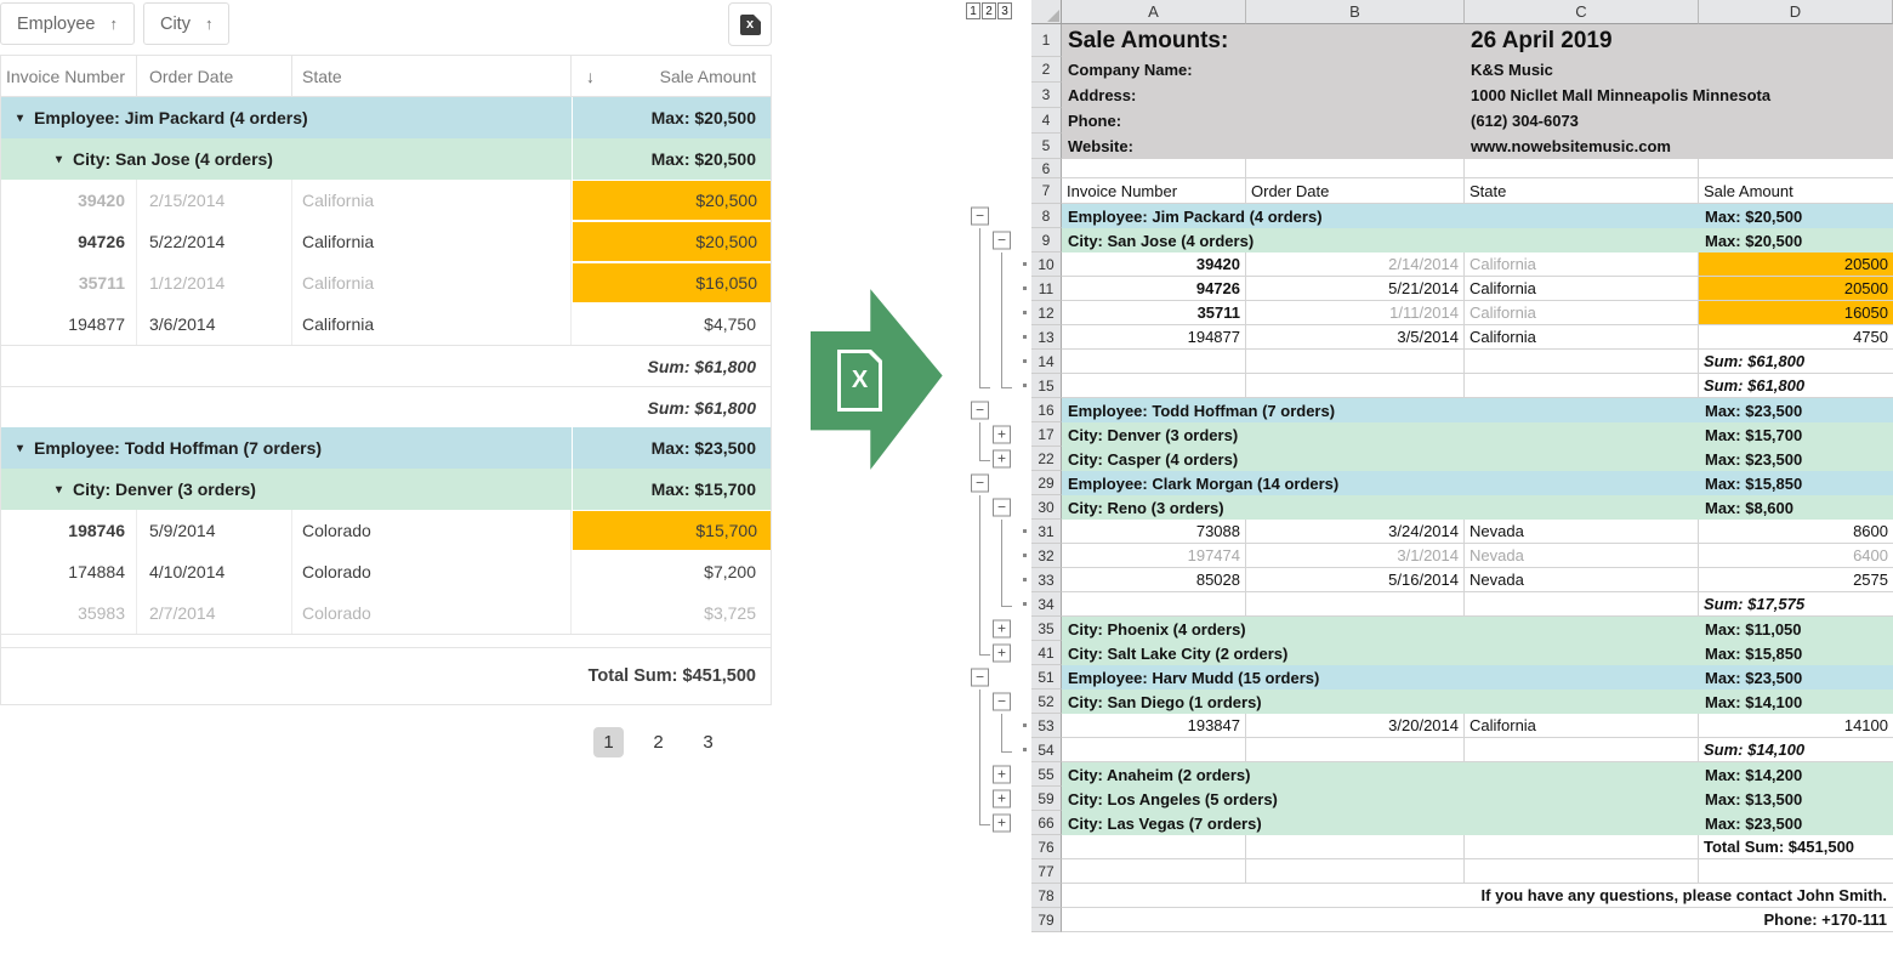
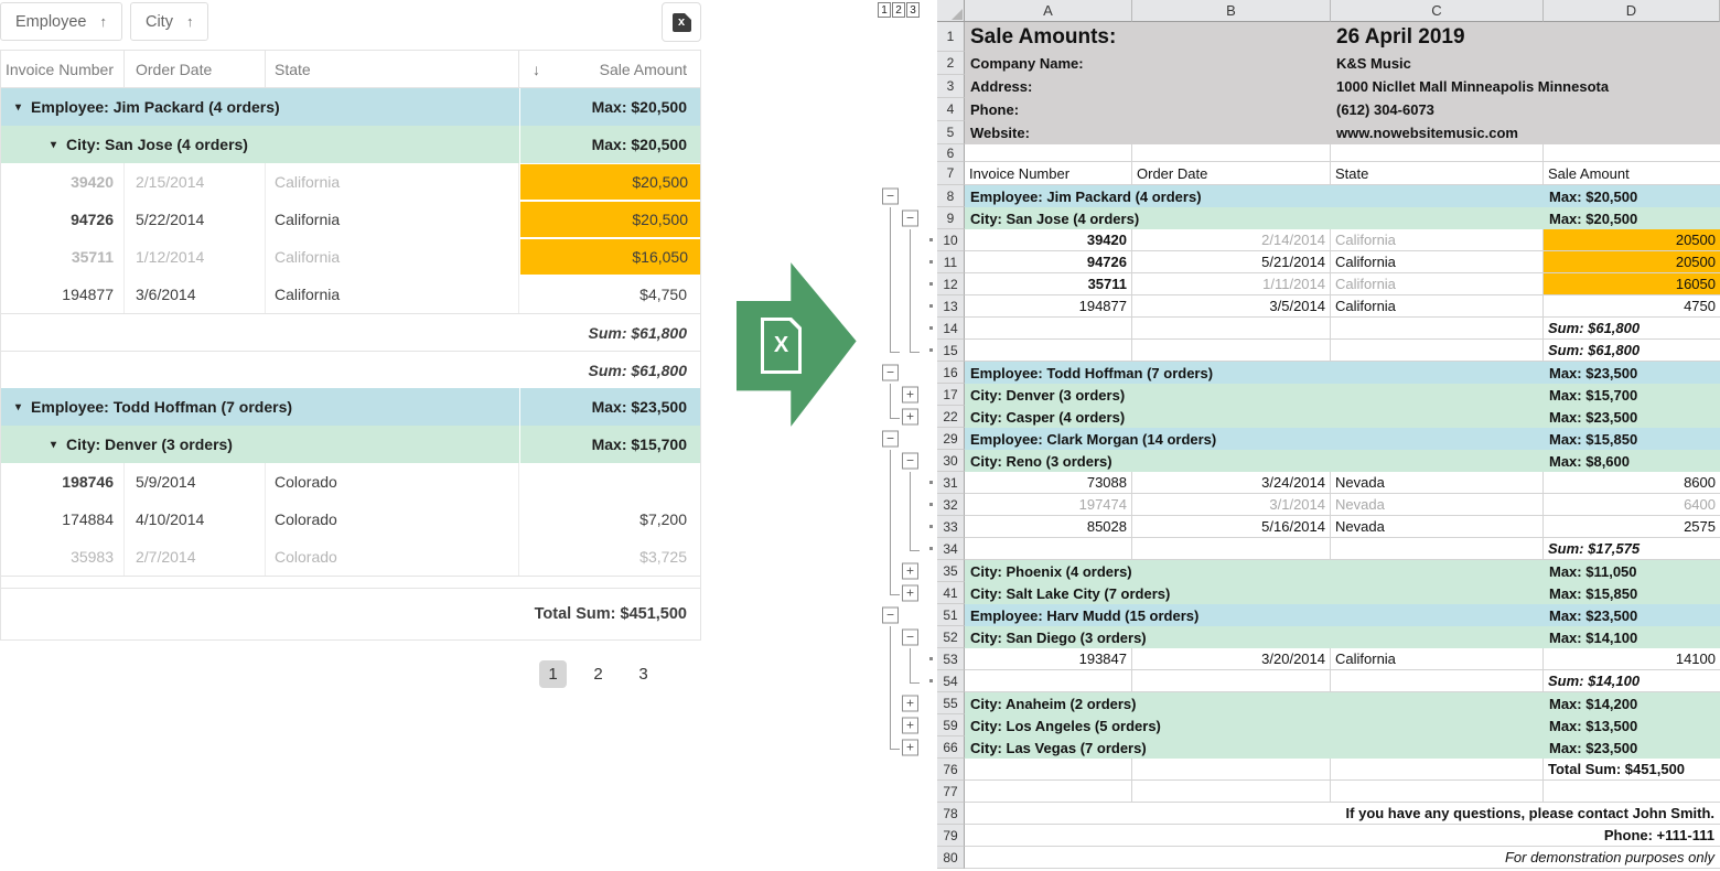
  Employee
  ↑
  City
  ↑
  x
  Invoice Number
  Order Date
  State
  ↓
  Sale Amount
  ▾
  Employee: Jim Packard (4 orders)
  Max: $20,500
  ▾
  City: San Jose (4 orders)
  Max: $20,500
  39420
  2/15/2014
  California
  $20,500
  94726
  5/22/2014
  California
  $20,500
  35711
  1/12/2014
  California
  $16,050
  194877
  3/6/2014
  California
  $4,750
  Sum: $61,800
  Sum: $61,800
  ▾
  Employee: Todd Hoffman (7 orders)
  Max: $23,500
  ▾
  City: Denver (3 orders)
  Max: $15,700
  198746
  5/9/2014
  Colorado
- $15,700
  174884
  4/10/2014
  Colorado
  $7,200
  35983
  2/7/2014
  Colorado
  $3,725
  Total Sum: $451,500
  1
  2
  3
  X
  1
  2
  3
  A
  B
  C
  D
  1
  Sale Amounts:
  26 April 2019
  2
  Company Name:
  K&S Music
  3
  Address:
  1000 Nicllet Mall Minneapolis Minnesota
  4
  Phone:
  (612) 304-6073
  5
  Website:
  www.nowebsitemusic.com
  6
  7
  Invoice Number
  Order Date
  State
  Sale Amount
  −
  8
  Employee: Jim Packard (4 orders)
  Max: $20,500
  −
  9
  City: San Jose (4 orders)
  Max: $20,500
  10
  39420
  2/14/2014
  California
  20500
  11
  94726
  5/21/2014
  California
  20500
  12
  35711
  1/11/2014
  California
  16050
  13
  194877
  3/5/2014
  California
  4750
  14
  Sum: $61,800
  15
  Sum: $61,800
  −
  16
  Employee: Todd Hoffman (7 orders)
  Max: $23,500
  +
  17
  City: Denver (3 orders)
  Max: $15,700
  +
  22
  City: Casper (4 orders)
  Max: $23,500
  −
  29
  Employee: Clark Morgan (14 orders)
  Max: $15,850
  −
  30
  City: Reno (3 orders)
  Max: $8,600
  31
  73088
  3/24/2014
  Nevada
  8600
  32
  197474
  3/1/2014
  Nevada
  6400
  33
  85028
  5/16/2014
  Nevada
  2575
  34
  Sum: $17,575
  +
  35
  City: Phoenix (4 orders)
  Max: $11,050
  +
  41
- City: Salt Lake City (2 orders)
+ City: Salt Lake City (7 orders)
  Max: $15,850
  −
  51
  Employee: Harv Mudd (15 orders)
  Max: $23,500
  −
  52
- City: San Diego (1 orders)
+ City: San Diego (3 orders)
  Max: $14,100
  53
  193847
  3/20/2014
  California
  14100
  54
  Sum: $14,100
  +
  55
  City: Anaheim (2 orders)
  Max: $14,200
  +
  59
  City: Los Angeles (5 orders)
  Max: $13,500
  +
  66
  City: Las Vegas (7 orders)
  Max: $23,500
  76
  Total Sum: $451,500
  77
  78
  If you have any questions, please contact John Smith.
  79
- Phone: +170-111
+ Phone: +111-111
+ 80
+ For demonstration purposes only
